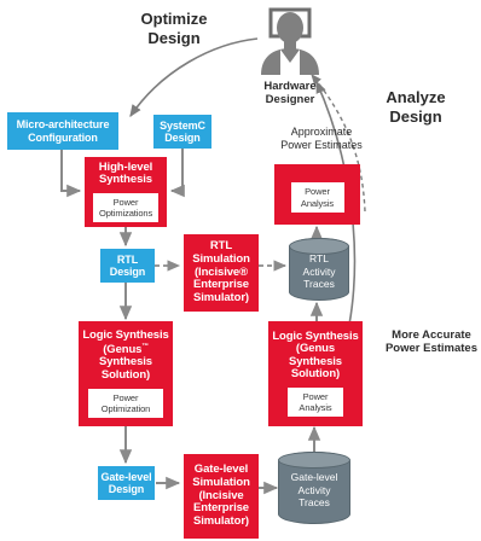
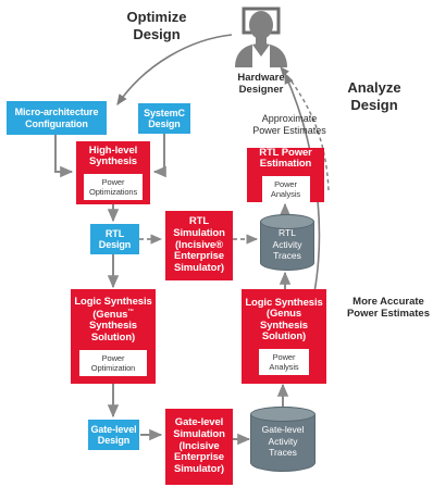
  Optimize
  Design
  Analyze
  Design
  Approximate
  Power Estimates
  More Accurate
  Power Estimates
  Hardware
  Designer
  Micro-architecture
  Configuration
  SystemC
  Design
  High-level
  Synthesis
  Power
  Optimizations
  RTL
  Design
  RTL
  Simulation
  (Incisive®
  Enterprise
  Simulator)
+ RTL Power
+ Estimation
  Power
  Analysis
  Logic Synthesis
  (Genus
  Synthesis
  Solution)
  Power
  Optimization
  Logic Synthesis
  (Genus
  Synthesis
  Solution)
  Power
  Analysis
  Gate-level
  Design
  Gate-level
  Simulation
  (Incisive
  Enterprise
  Simulator)
  RTL
  Activity
  Traces
  Gate-level
  Activity
  Traces
